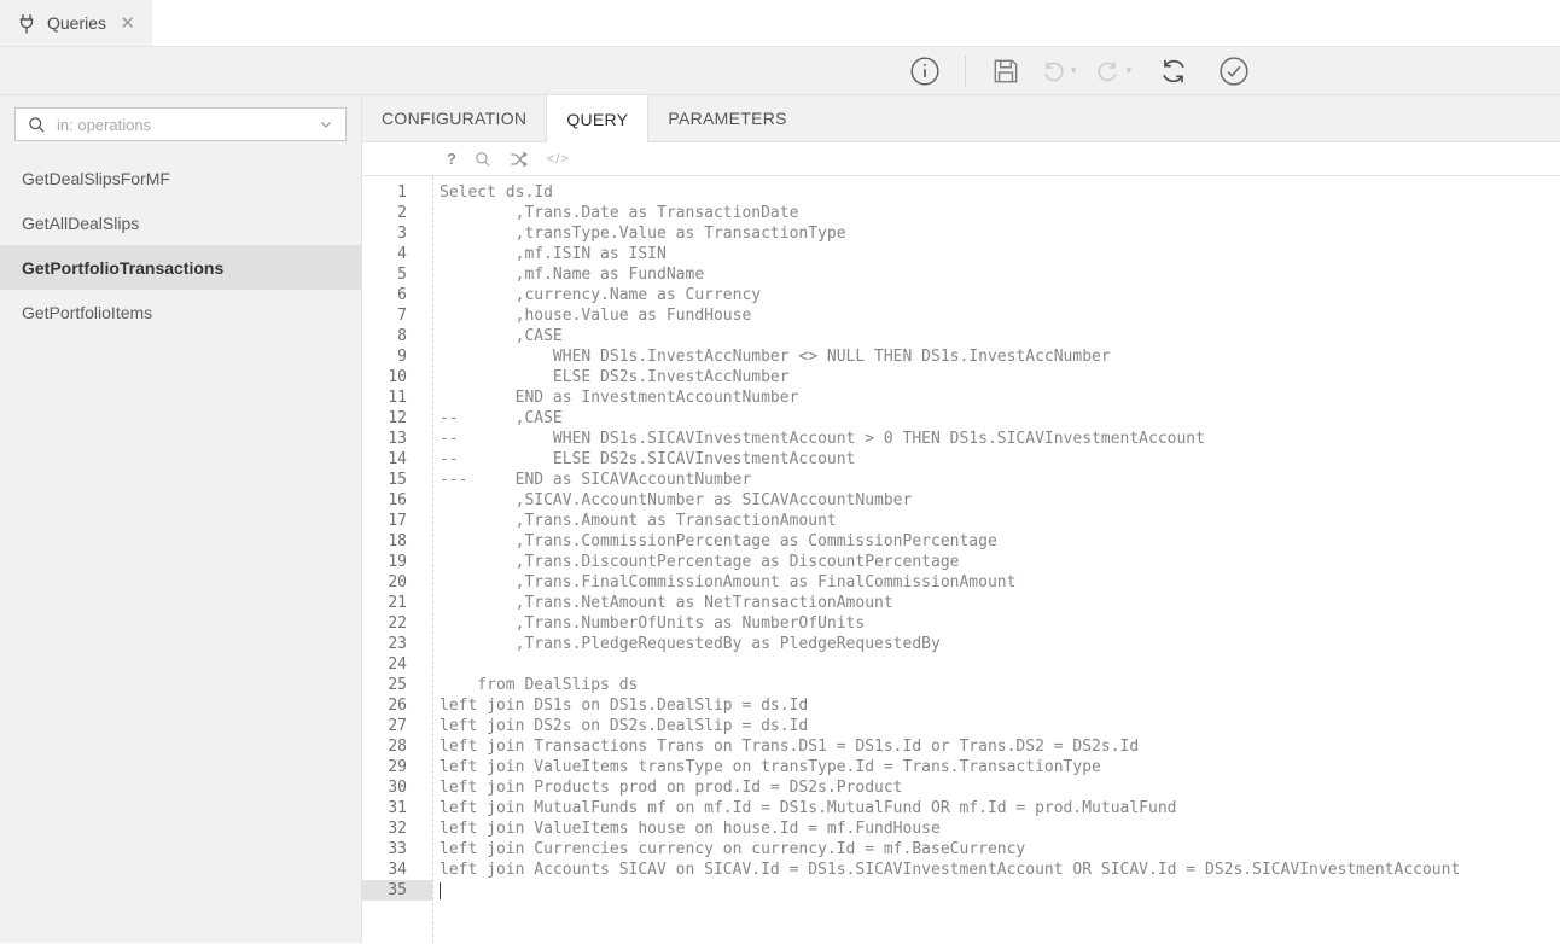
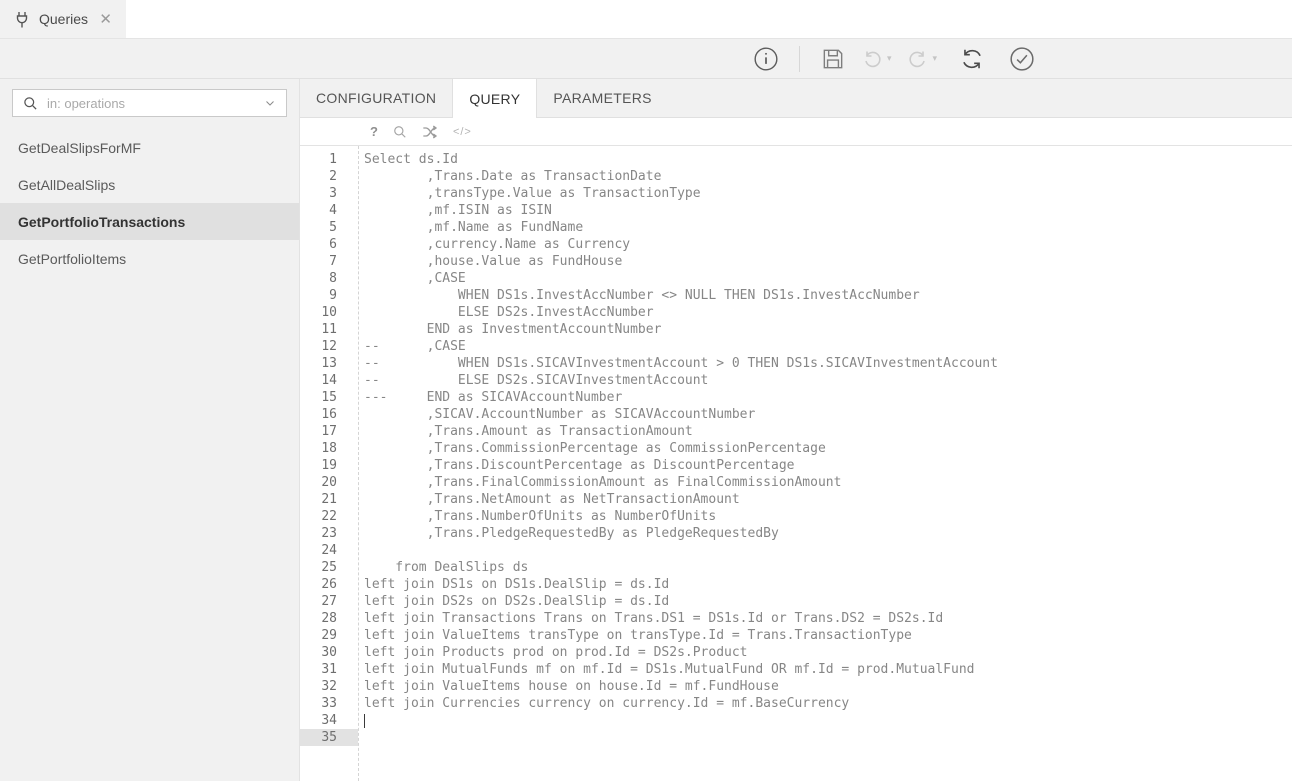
  Queries
  ✕
  ▾
  ▾
  in: operations
  GetDealSlipsForMF
  GetAllDealSlips
  GetPortfolioTransactions
  GetPortfolioItems
  CONFIGURATION
  QUERY
  PARAMETERS
  ?
  </>
  1
  2
  3
  4
  5
  6
  7
  8
  9
  10
  11
  12
  13
  14
  15
  16
  17
  18
  19
  20
  21
  22
  23
  24
  25
  26
  27
  28
  29
  30
  31
  32
  33
  34
  35
  Select ds.Id
  ,Trans.Date as TransactionDate
  ,transType.Value as TransactionType
  ,mf.ISIN as ISIN
  ,mf.Name as FundName
  ,currency.Name as Currency
  ,house.Value as FundHouse
  ,CASE
  WHEN DS1s.InvestAccNumber <> NULL THEN DS1s.InvestAccNumber
  ELSE DS2s.InvestAccNumber
  END as InvestmentAccountNumber
  -- ,CASE
  -- WHEN DS1s.SICAVInvestmentAccount > 0 THEN DS1s.SICAVInvestmentAccount
  -- ELSE DS2s.SICAVInvestmentAccount
  --- END as SICAVAccountNumber
  ,SICAV.AccountNumber as SICAVAccountNumber
  ,Trans.Amount as TransactionAmount
  ,Trans.CommissionPercentage as CommissionPercentage
  ,Trans.DiscountPercentage as DiscountPercentage
  ,Trans.FinalCommissionAmount as FinalCommissionAmount
  ,Trans.NetAmount as NetTransactionAmount
  ,Trans.NumberOfUnits as NumberOfUnits
  ,Trans.PledgeRequestedBy as PledgeRequestedBy
  from DealSlips ds
  left join DS1s on DS1s.DealSlip = ds.Id
  left join DS2s on DS2s.DealSlip = ds.Id
  left join Transactions Trans on Trans.DS1 = DS1s.Id or Trans.DS2 = DS2s.Id
  left join ValueItems transType on transType.Id = Trans.TransactionType
  left join Products prod on prod.Id = DS2s.Product
  left join MutualFunds mf on mf.Id = DS1s.MutualFund OR mf.Id = prod.MutualFund
  left join ValueItems house on house.Id = mf.FundHouse
  left join Currencies currency on currency.Id = mf.BaseCurrency
- left join Accounts SICAV on SICAV.Id = DS1s.SICAVInvestmentAccount OR SICAV.Id = DS2s.SICAVInvestmentAccount
